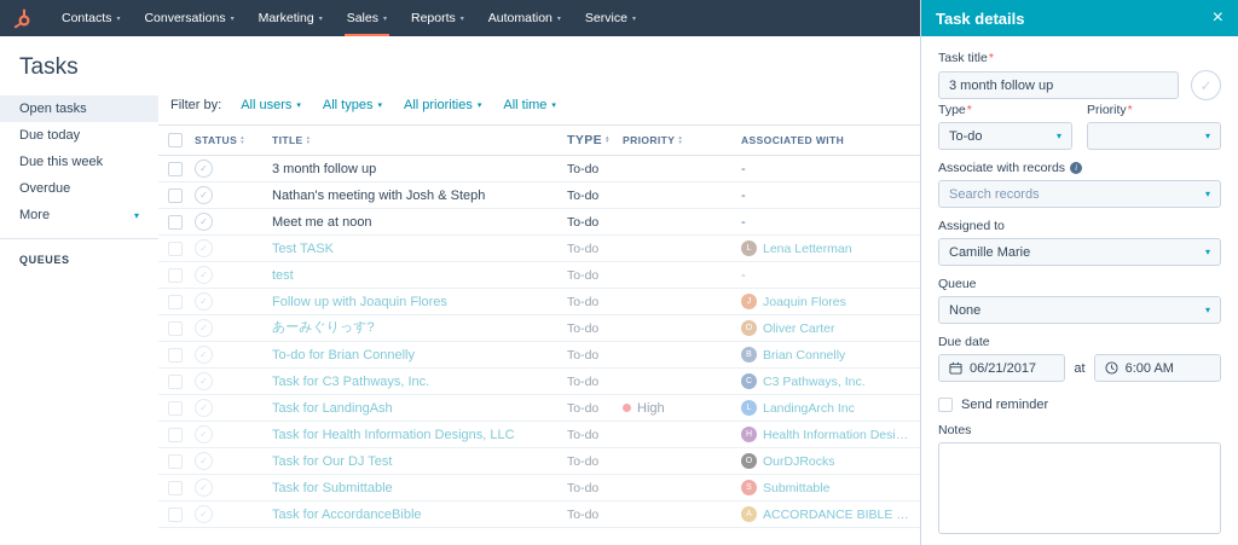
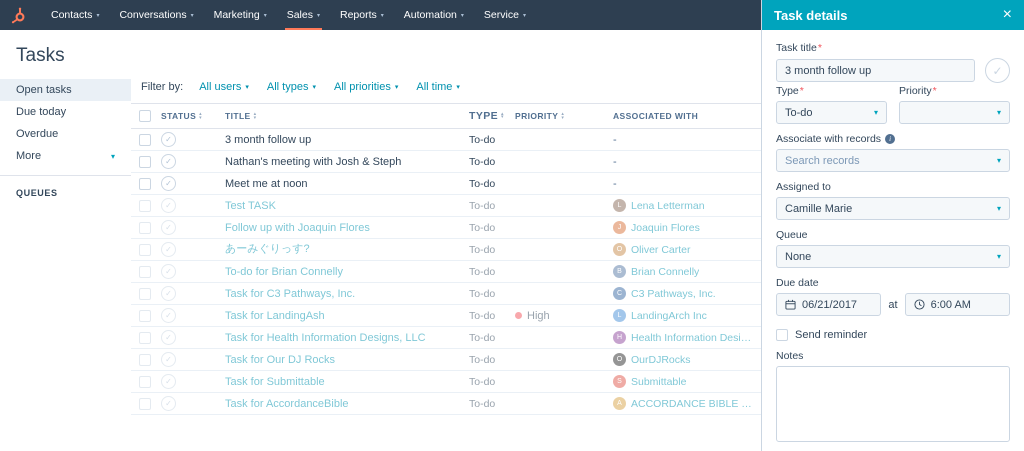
  Contacts
  Conversations
  Marketing
  Sales
  Reports
  Automation
  Service
  Tasks
  Open tasks
  Due today
- Due this week
  Overdue
  More
  ▾
  QUEUES
  Filter by:
  All users
  All types
  All priorities
  All time
  	STATUS	TITLE	TYPE	PRIORITY	ASSOCIATED WITH
  	✓	3 month follow up	To-do		-
  	✓	Nathan's meeting with Josh & Steph	To-do		-
  	✓	Meet me at noon	To-do		-
  	✓	Test TASK	To-do		Lena Letterman
- 	✓	test	To-do		-
  	✓	Follow up with Joaquin Flores	To-do		Joaquin Flores
  	✓	あーみぐりっす?	To-do		Oliver Carter
  	✓	To-do for Brian Connelly	To-do		Brian Connelly
  	✓	Task for C3 Pathways, Inc.	To-do		C3 Pathways, Inc.
  	✓	Task for LandingAsh	To-do	High	LandingArch Inc
  	✓	Task for Health Information Designs, LLC	To-do		Health Information Designs
- 	✓	Task for Our DJ Test	To-do		OurDJRocks
+ 	✓	Task for Our DJ Rocks	To-do		OurDJRocks
  	✓	Task for Submittable	To-do		Submittable
  	✓	Task for AccordanceBible	To-do		ACCORDANCE BIBLE SO
  Task details
  ×
  Task title*
  3 month follow up
  ✓
  Type*
  To-do
  ▾
  Priority*
  ▾
  Associate with records i
  Search records
  ▾
  Assigned to
  Camille Marie
  ▾
  Queue
  None
  ▾
  Due date
  06/21/2017
  at
  6:00 AM
  Send reminder
  Notes
